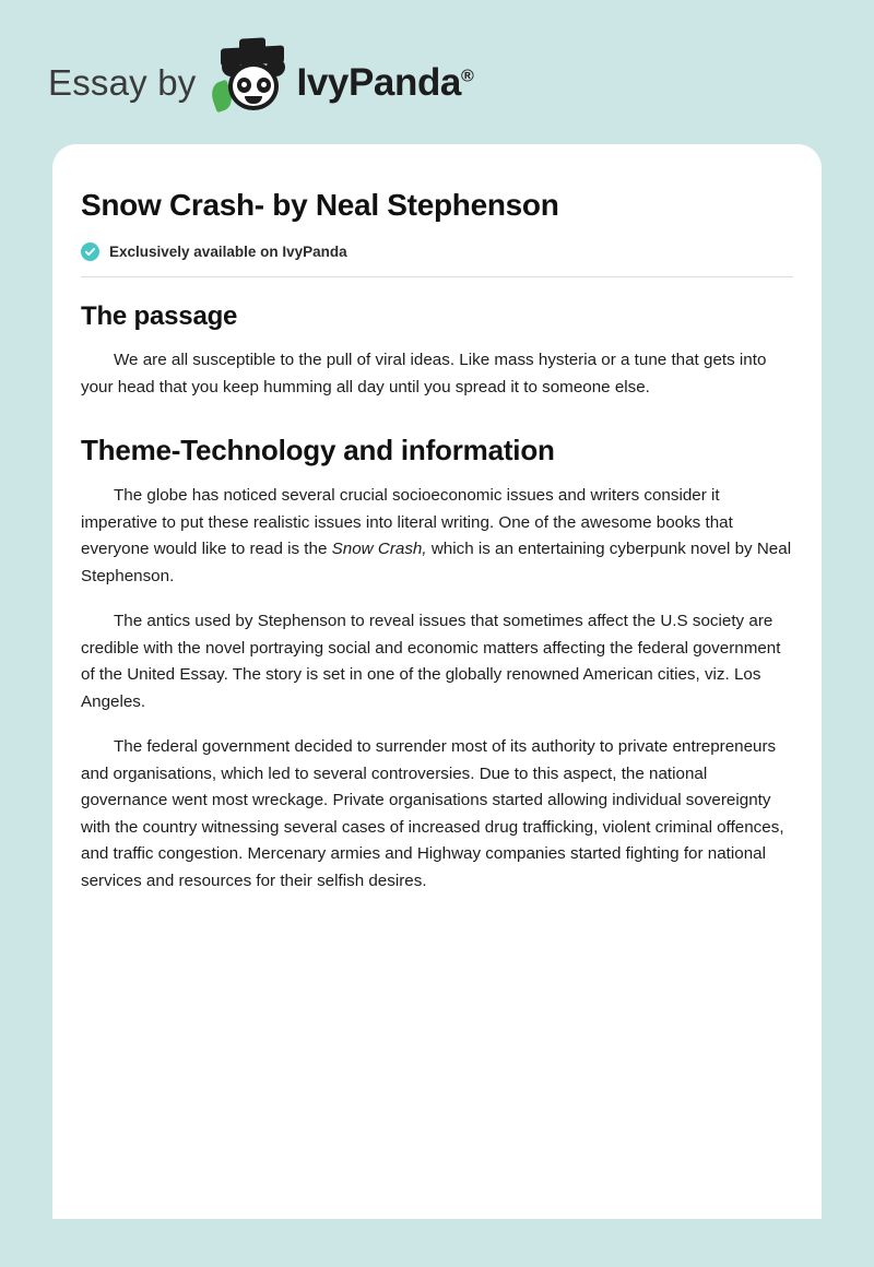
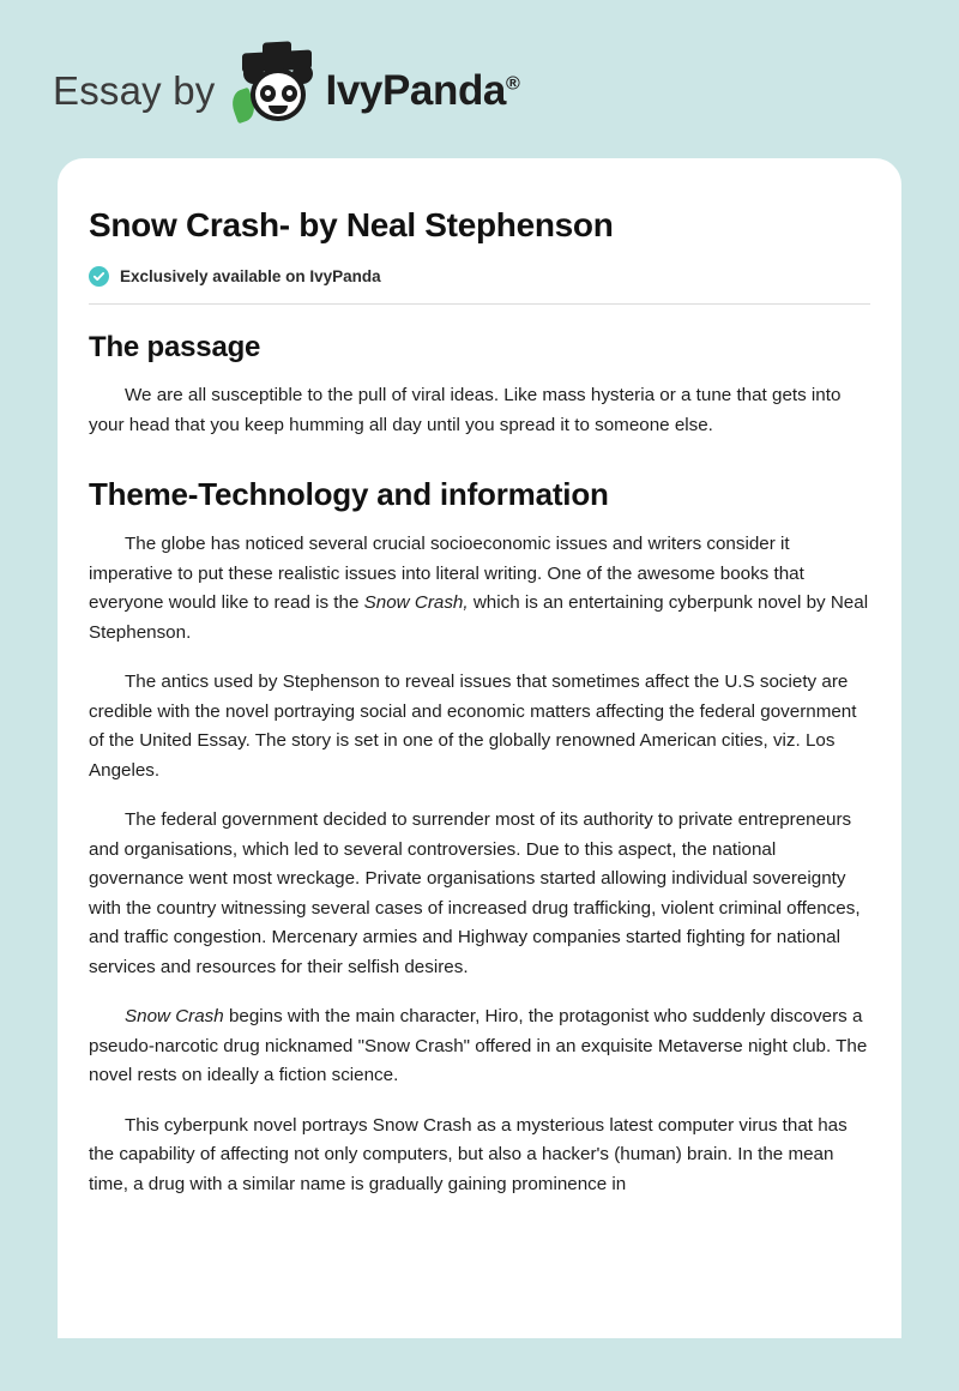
  Essay by
  IvyPanda®
  Snow Crash- by Neal Stephenson
  Exclusively available on IvyPanda
  The passage
  We are all susceptible to the pull of viral ideas. Like mass hysteria or a tune that gets into your head that you keep humming all day until you spread it to someone else.
  Theme-Technology and information
  The globe has noticed several crucial socioeconomic issues and writers consider it imperative to put these realistic issues into literal writing. One of the awesome books that everyone would like to read is the Snow Crash, which is an entertaining cyberpunk novel by Neal Stephenson.
  The antics used by Stephenson to reveal issues that sometimes affect the U.S society are credible with the novel portraying social and economic matters affecting the federal government of the United Essay. The story is set in one of the globally renowned American cities, viz. Los Angeles.
  The federal government decided to surrender most of its authority to private entrepreneurs and organisations, which led to several controversies. Due to this aspect, the national governance went most wreckage. Private organisations started allowing individual sovereignty with the country witnessing several cases of increased drug trafficking, violent criminal offences, and traffic congestion. Mercenary armies and Highway companies started fighting for national services and resources for their selfish desires.
+ Snow Crash begins with the main character, Hiro, the protagonist who suddenly discovers a pseudo-narcotic drug nicknamed "Snow Crash" offered in an exquisite Metaverse night club. The novel rests on ideally a fiction science.
+ This cyberpunk novel portrays Snow Crash as a mysterious latest computer virus that has the capability of affecting not only computers, but also a hacker's (human) brain. In the mean time, a drug with a similar name is gradually gaining prominence in
